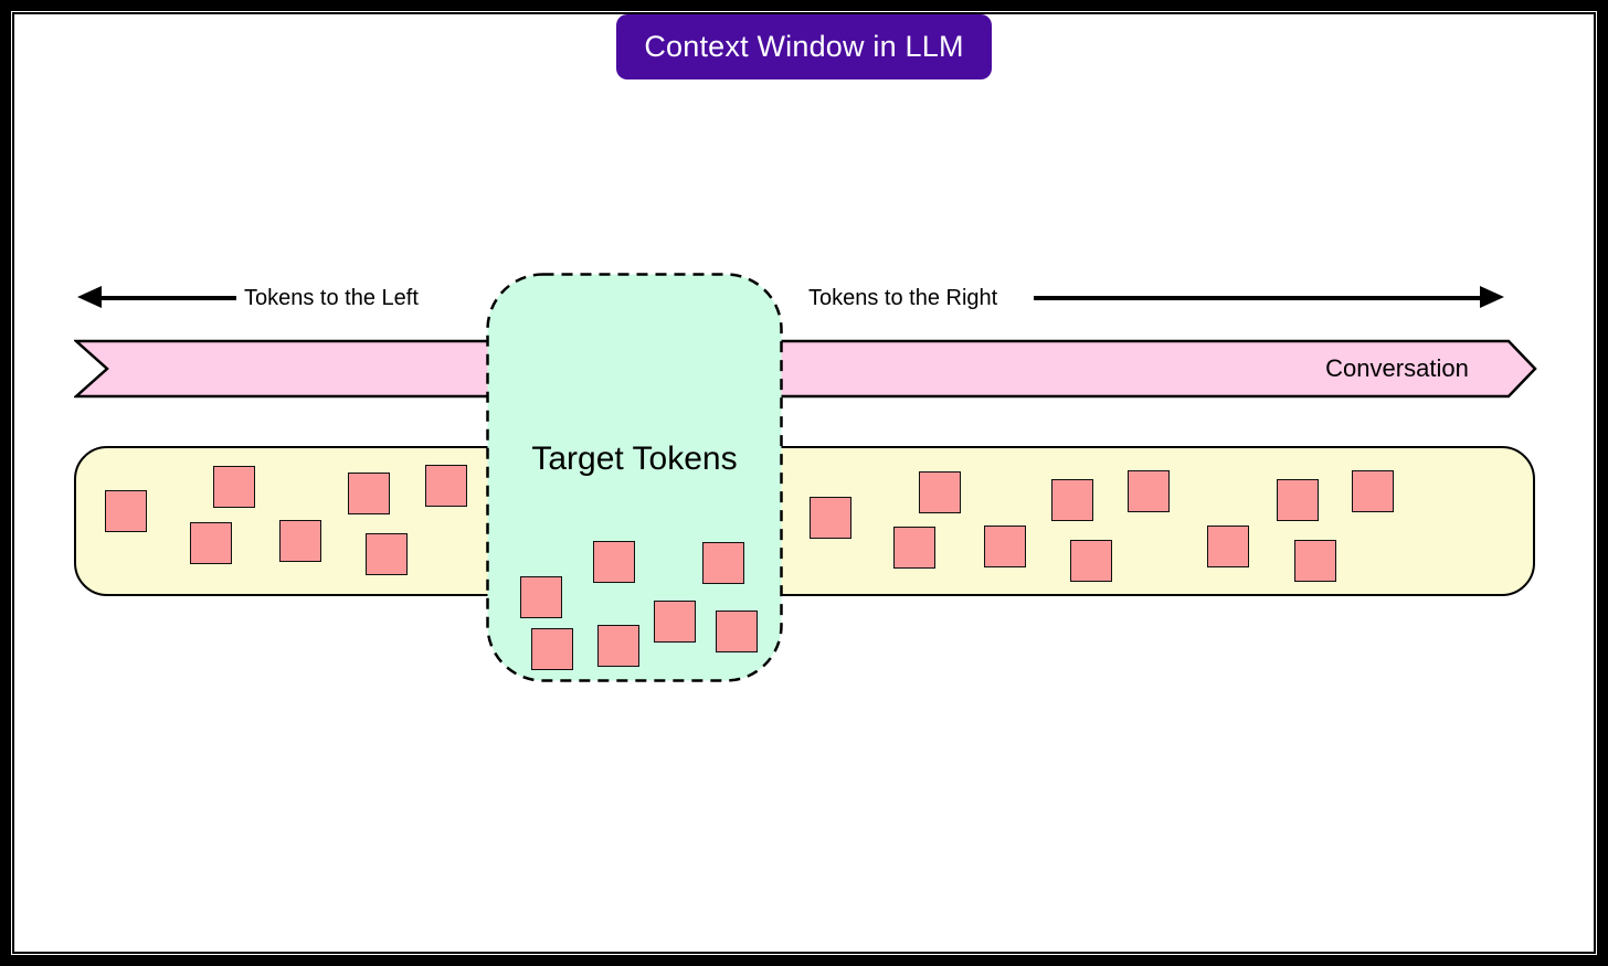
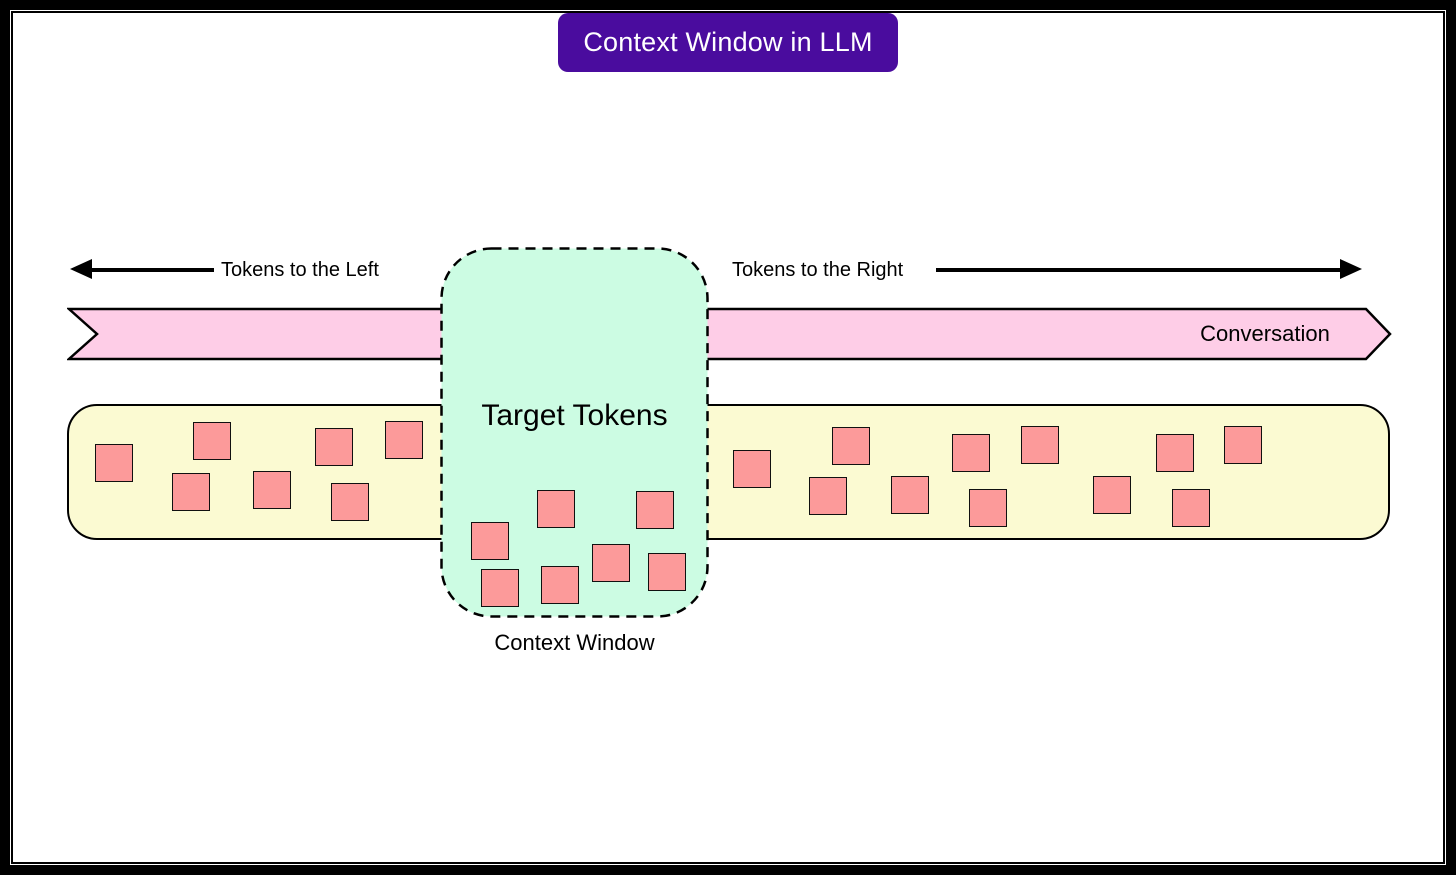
  Context Window in LLM
  Tokens to the Left
  Tokens to the Right
  Conversation
  Target Tokens
+ Context Window
